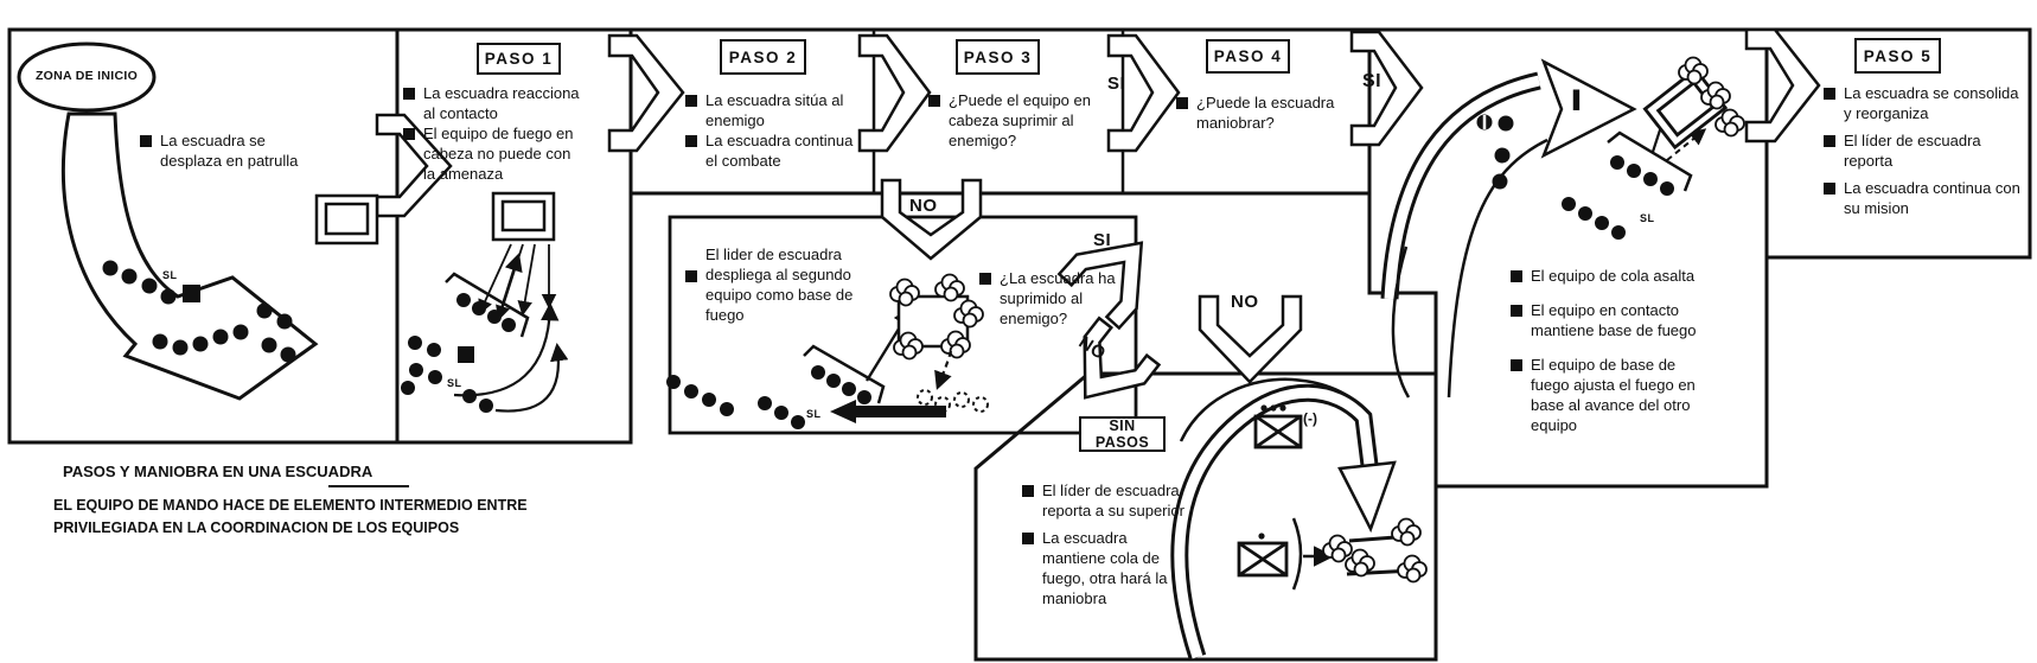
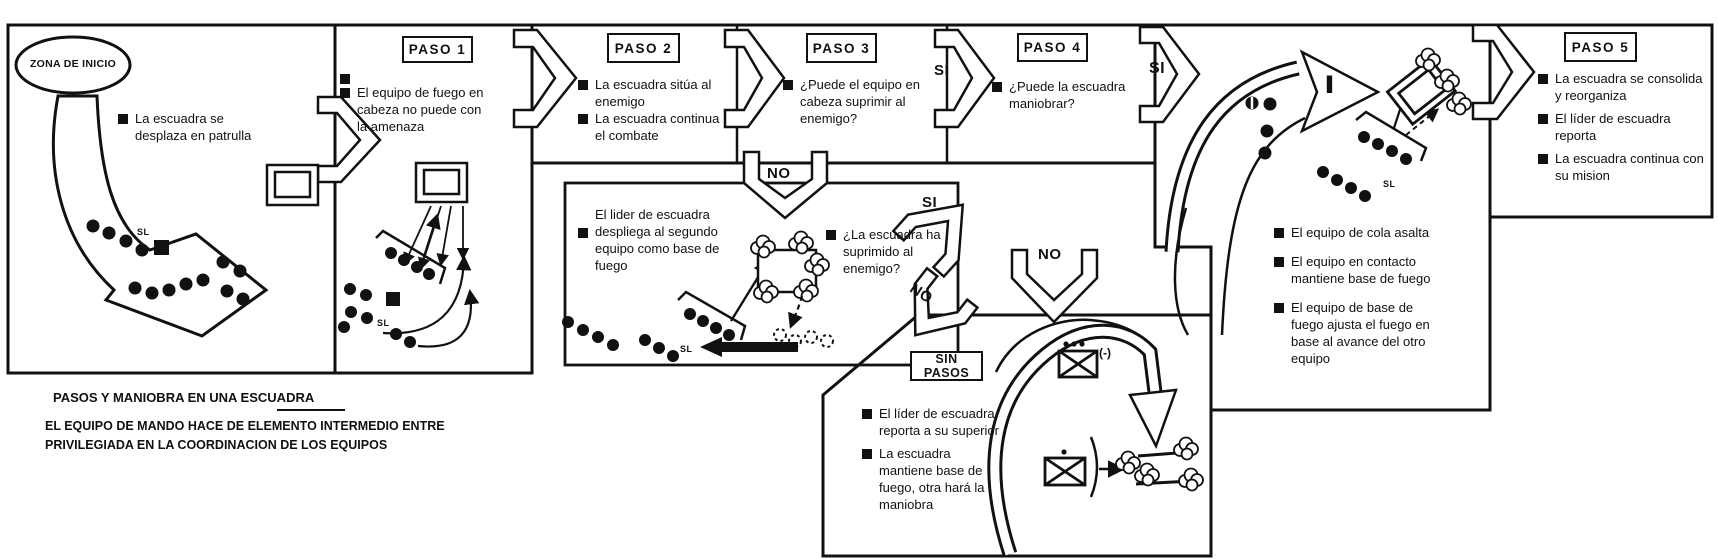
  ZONA DE INICIO
  La escuadra se desplaza en patrulla
  PASO 1
- La escuadra reacciona al contacto
  El equipo de fuego en cabeza no puede con la amenaza
  PASO 2
  La escuadra sitúa al enemigo
  La escuadra continua el combate
  PASO 3
  ¿Puede el equipo en cabeza suprimir al enemigo?
  PASO 4
  ¿Puede la escuadra maniobrar?
  PASO 5
  La escuadra se consolida y reorganiza
  El líder de escuadra reporta
  La escuadra continua con su mision
  El lider de escuadra despliega al segundo equipo como base de fuego
  ¿La escuadra ha suprimido al enemigo?
  SIN PASOS
  El líder de escuadra reporta a su superior
- La escuadra mantiene cola de fuego, otra hará la maniobra
+ La escuadra mantiene base de fuego, otra hará la maniobra
  El equipo de cola asalta
  El equipo en contacto mantiene base de fuego
  El equipo de base de fuego ajusta el fuego en base al avance del otro equipo
  SI
  SI
  SI
  NO
  NO
  SL
  SL
  SL
  SL
  (-)
  I
  PASOS Y MANIOBRA EN UNA ESCUADRA
  EL EQUIPO DE MANDO HACE DE ELEMENTO INTERMEDIO ENTRE
  PRIVILEGIADA EN LA COORDINACION DE LOS EQUIPOS
